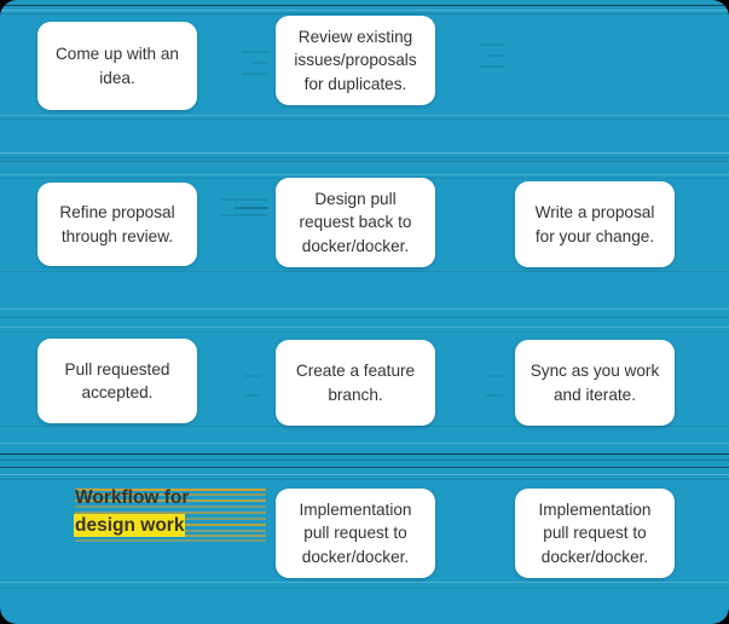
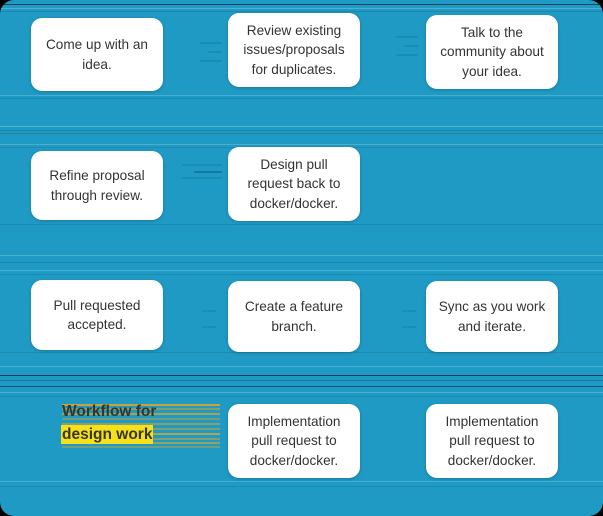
  Come up with an idea.
  Review existing issues/proposals for duplicates.
+ Talk to the community about your idea.
  Refine proposal through review.
  Design pull request back to docker/docker.
- Write a proposal for your change.
  Pull requested accepted.
  Create a feature branch.
  Sync as you work and iterate.
  Workflow for
  design work
  Implementation pull request to docker/docker.
  Implementation pull request to docker/docker.
